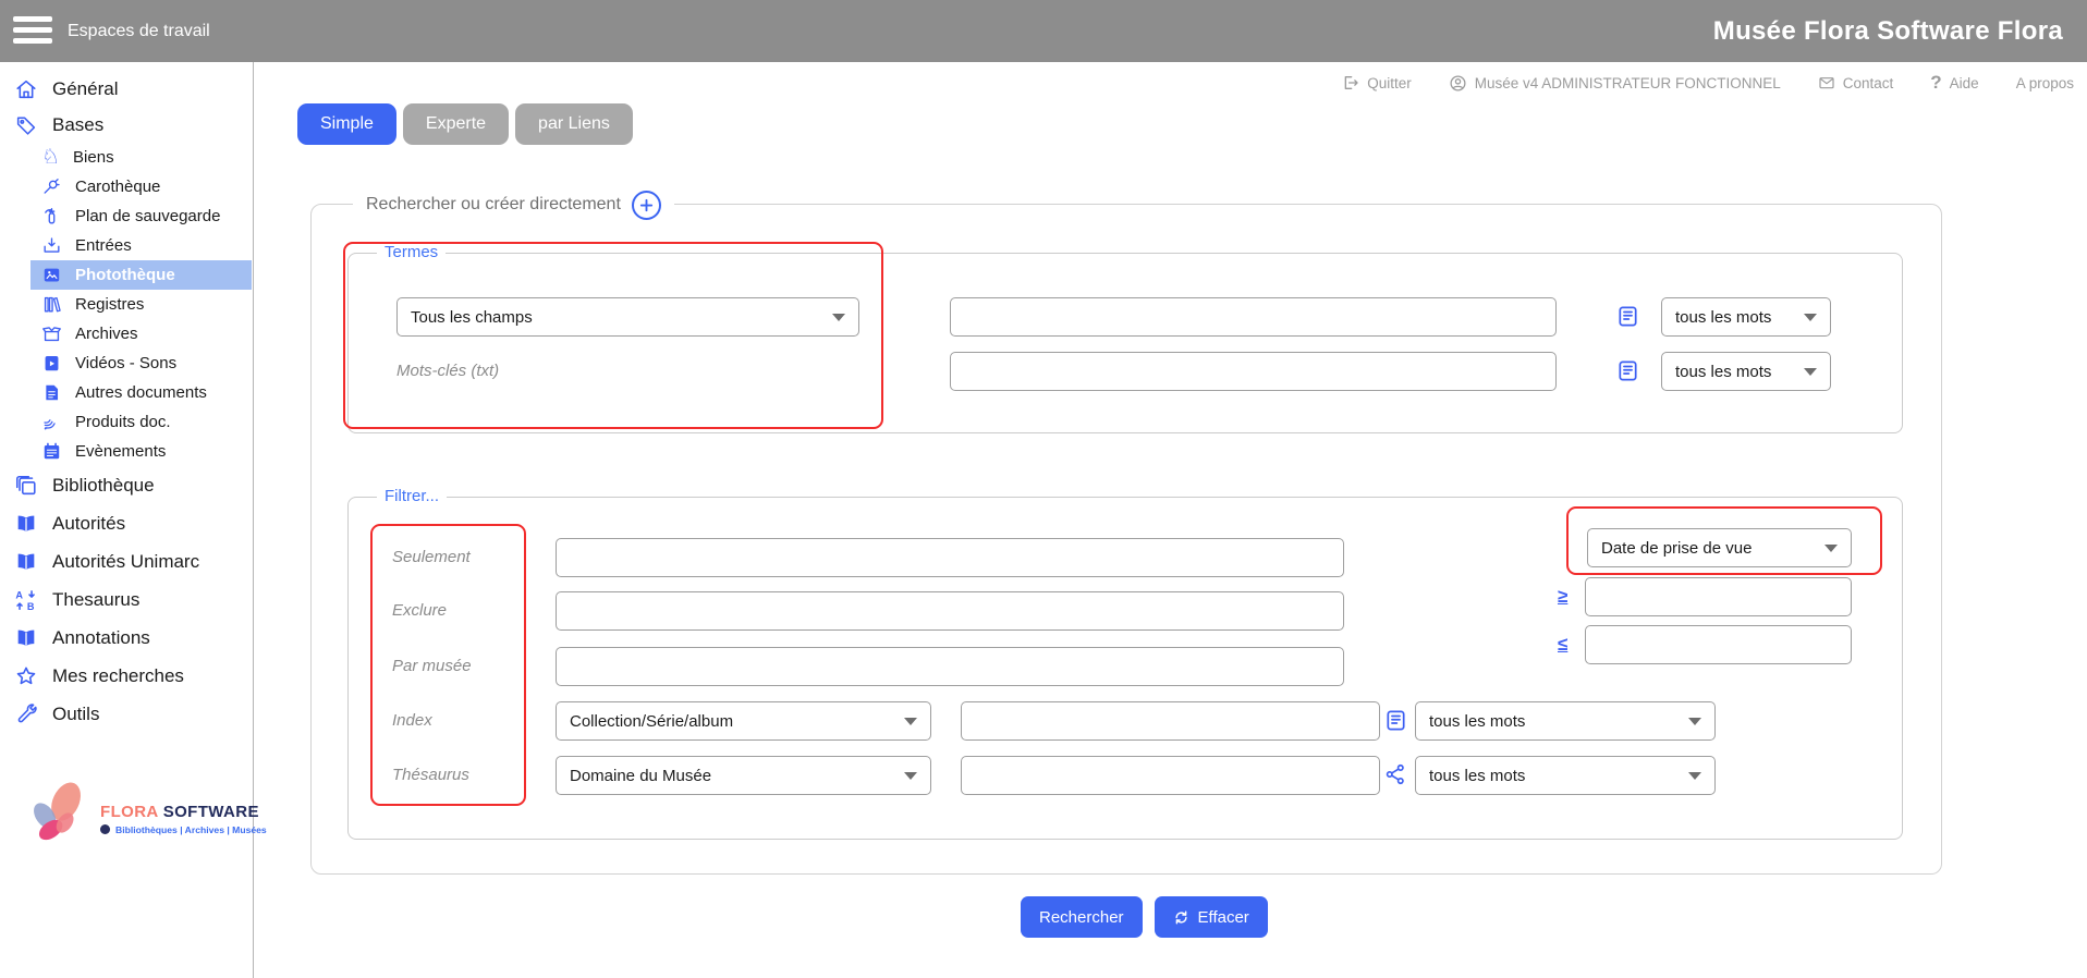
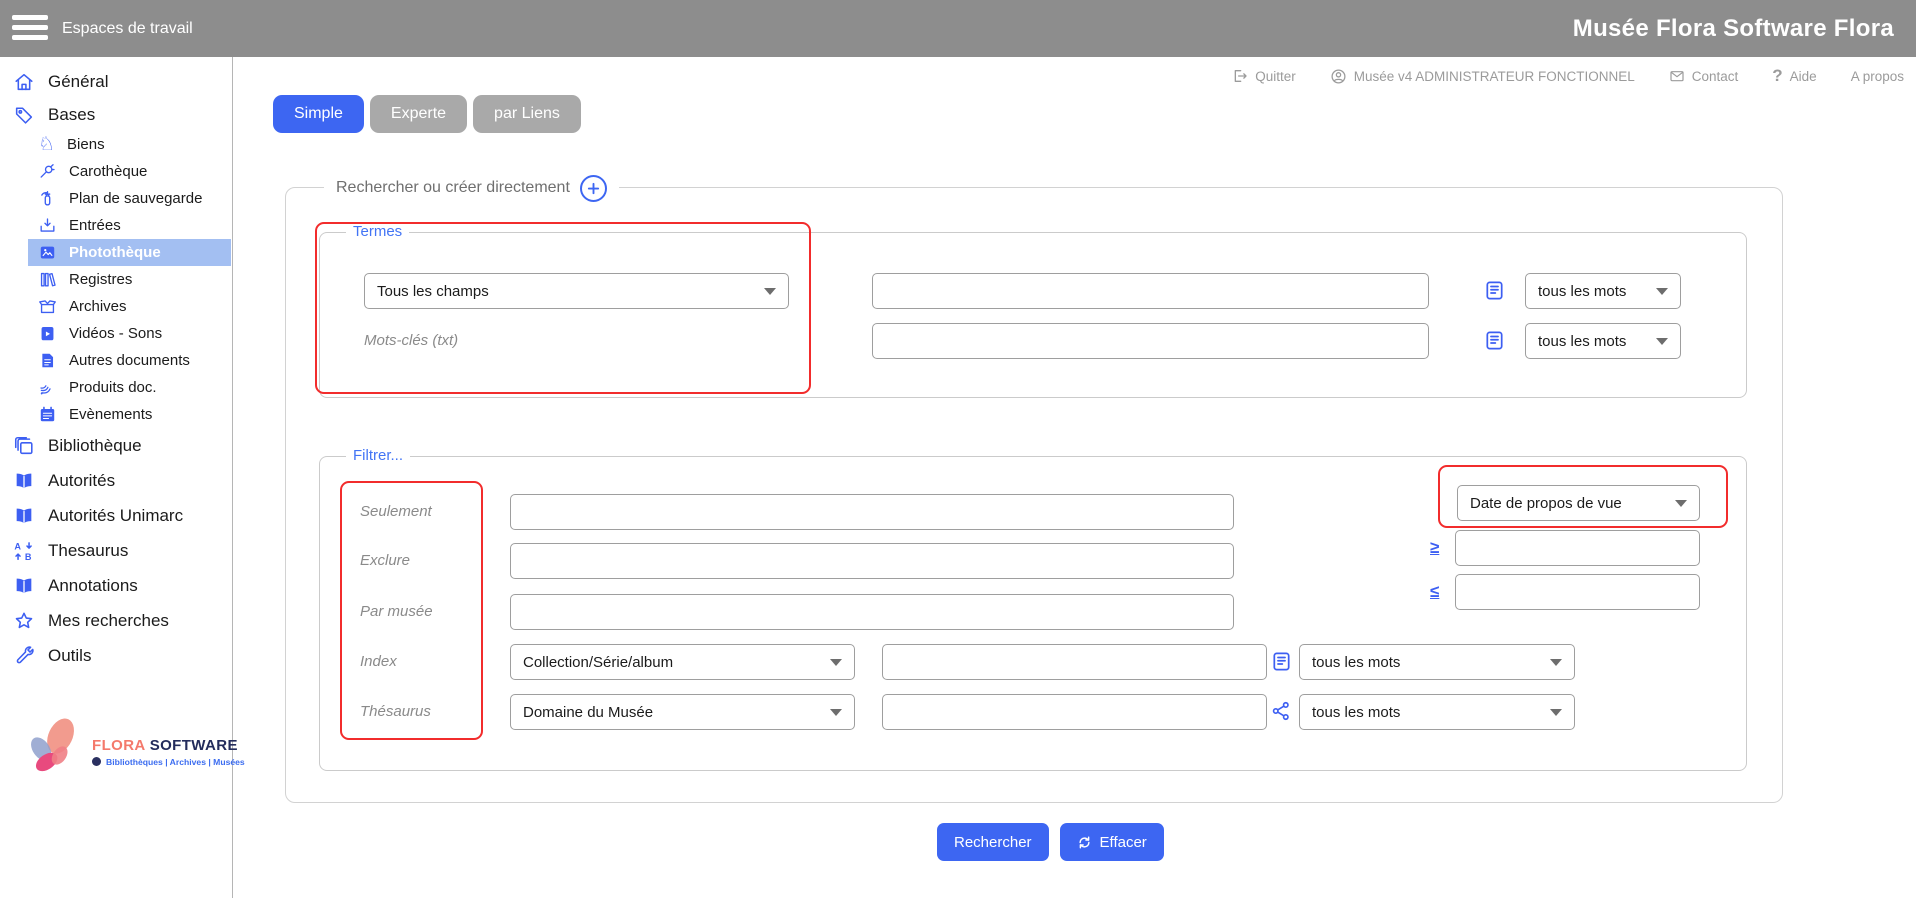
  Espaces de travail
  Musée Flora Software Flora
  Quitter
  Musée v4 ADMINISTRATEUR FONCTIONNEL
  Contact
  ?
  Aide
  A propos
  Général
  Bases
  ♘
  Biens
  Carothèque
  Plan de sauvegarde
  Entrées
  Photothèque
  Registres
  Archives
  Vidéos - Sons
  Autres documents
  Produits doc.
  Evènements
  Bibliothèque
  Autorités
  Autorités Unimarc
  A
  B
  Thesaurus
  Annotations
  Mes recherches
  Outils
  FLORA SOFTWARE
  Bibliothèques | Archives | Musées
  Simple
  Experte
  par Liens
  Rechercher ou créer directement
  Termes
  Tous les champs
  tous les mots
  Mots-clés (txt)
  tous les mots
  Filtrer...
  Seulement
  Exclure
  Par musée
  Index
  Collection/Série/album
  tous les mots
  Thésaurus
  Domaine du Musée
  tous les mots
- Date de prise de vue
+ Date de propos de vue
  ≥
  ≤
  Rechercher
  Effacer
